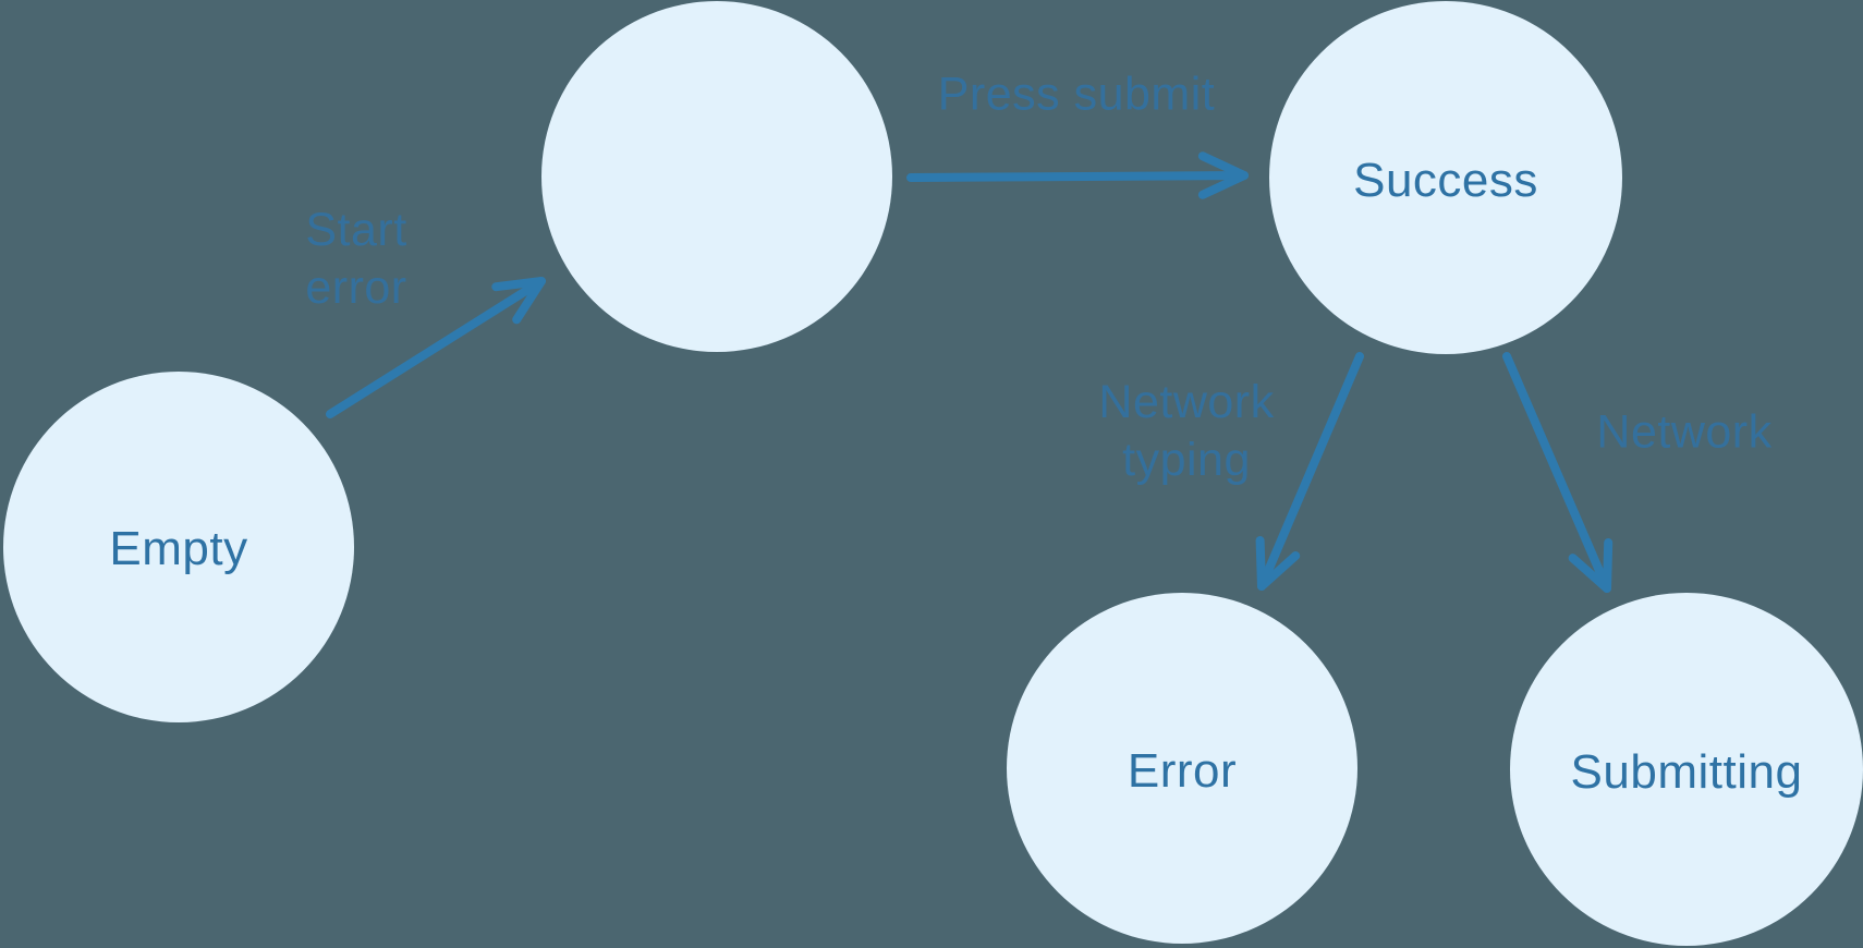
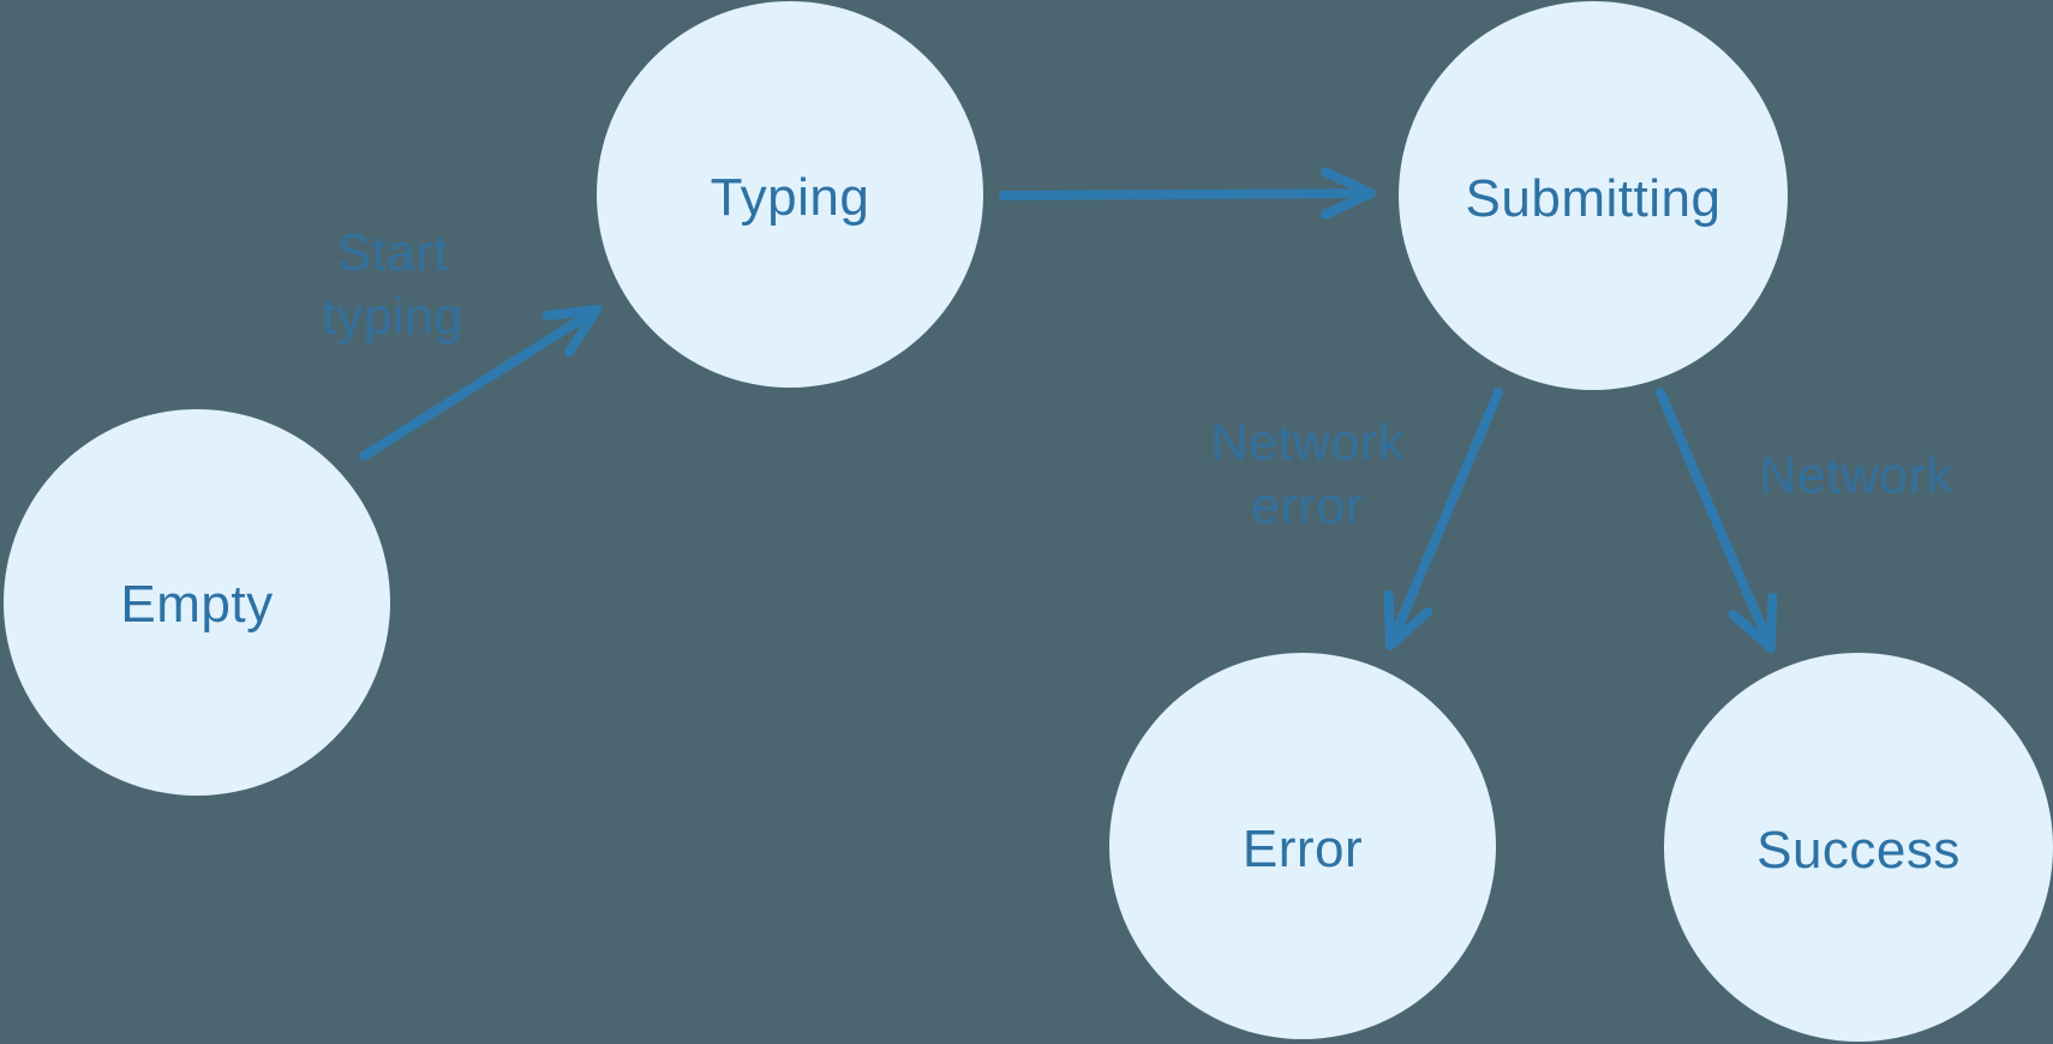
  Empty
+ Typing
- Success
+ Submitting
  Error
- Submitting
+ Success
  Start
- error
+ typing
- Press submit
  Network
- typing
+ error
  Network
